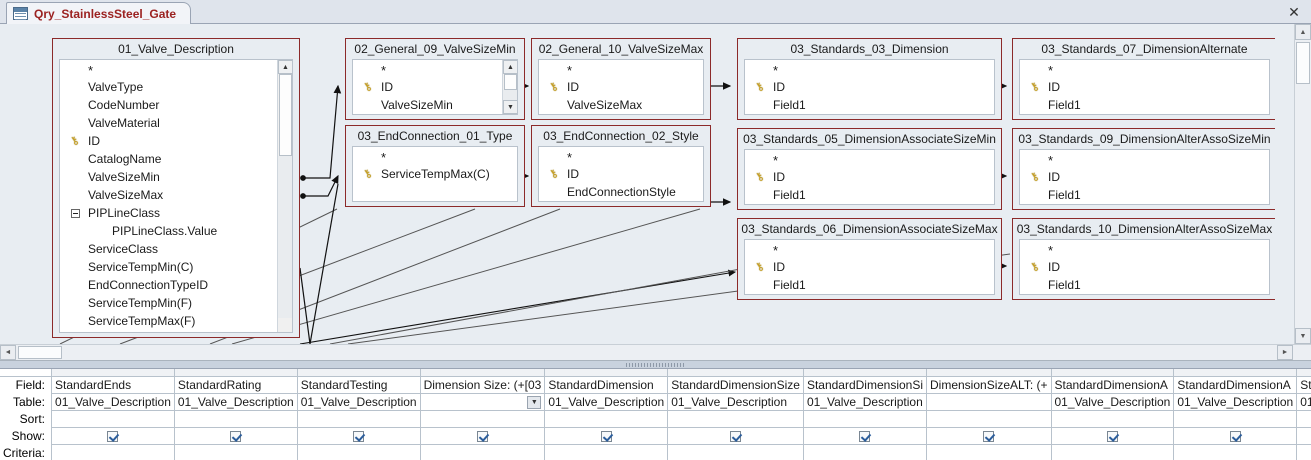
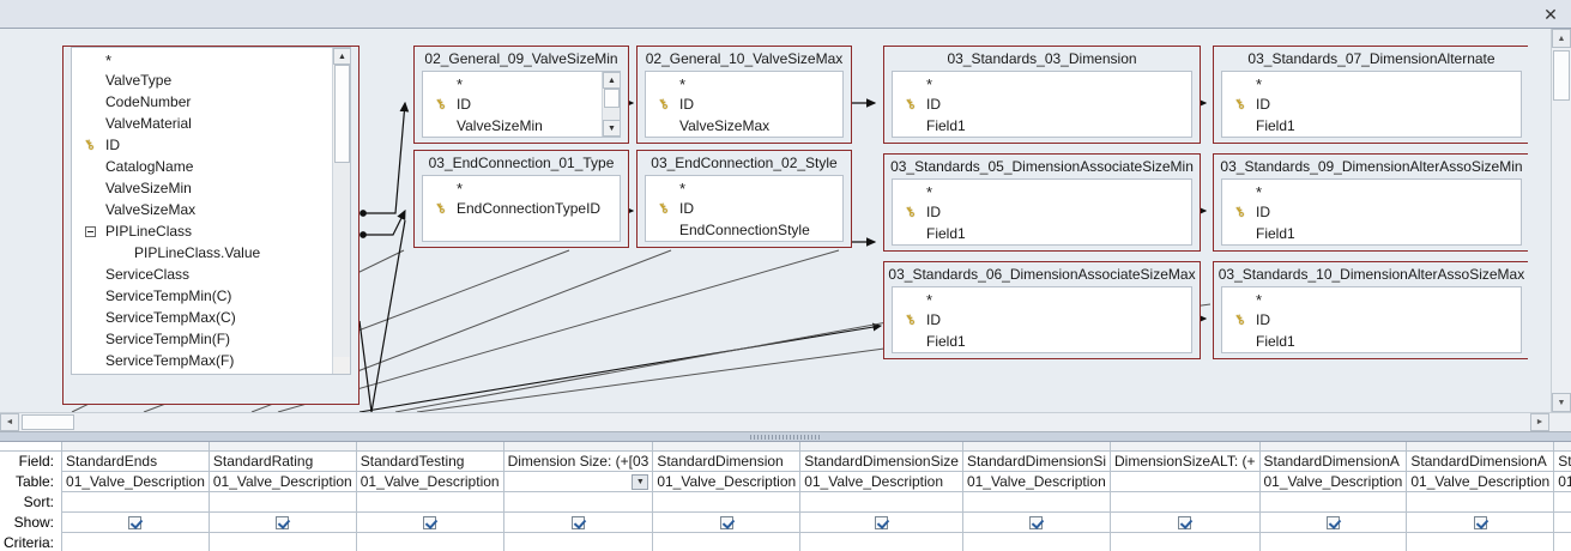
- Qry_StainlessSteel_Gate
  ✕
- 01_Valve_Description
  *
  ValveType
  CodeNumber
  ValveMaterial
  ID
  CatalogName
  ValveSizeMin
  ValveSizeMax
  PIPLineClass
  PIPLineClass.Value
  ServiceClass
  ServiceTempMin(C)
- EndConnectionTypeID
+ ServiceTempMax(C)
  ServiceTempMin(F)
  ServiceTempMax(F)
  02_General_09_ValveSizeMin
  *
  ID
  ValveSizeMin
  02_General_10_ValveSizeMax
  *
  ID
  ValveSizeMax
  03_EndConnection_01_Type
  *
- ServiceTempMax(C)
+ EndConnectionTypeID
  03_EndConnection_02_Style
  *
  ID
  EndConnectionStyle
  03_Standards_03_Dimension
  *
  ID
  Field1
  03_Standards_05_DimensionAssociateSizeMin
  *
  ID
  Field1
  03_Standards_06_DimensionAssociateSizeMax
  *
  ID
  Field1
  03_Standards_07_DimensionAlternate
  *
  ID
  Field1
  03_Standards_09_DimensionAlterAssoSizeMin
  *
  ID
  Field1
  03_Standards_10_DimensionAlterAssoSizeMax
  *
  ID
  Field1
  Field:	StandardEnds	StandardRating	StandardTesting	Dimension Size: (+[03	StandardDimension	StandardDimensionSize	StandardDimensionSi	DimensionSizeALT: (+	StandardDimensionA	StandardDimensionA	St
  Table:	01_Valve_Description	01_Valve_Description	01_Valve_Description		01_Valve_Description	01_Valve_Description	01_Valve_Description		01_Valve_Description	01_Valve_Description	01
  Sort:
  Show:
  Criteria:
